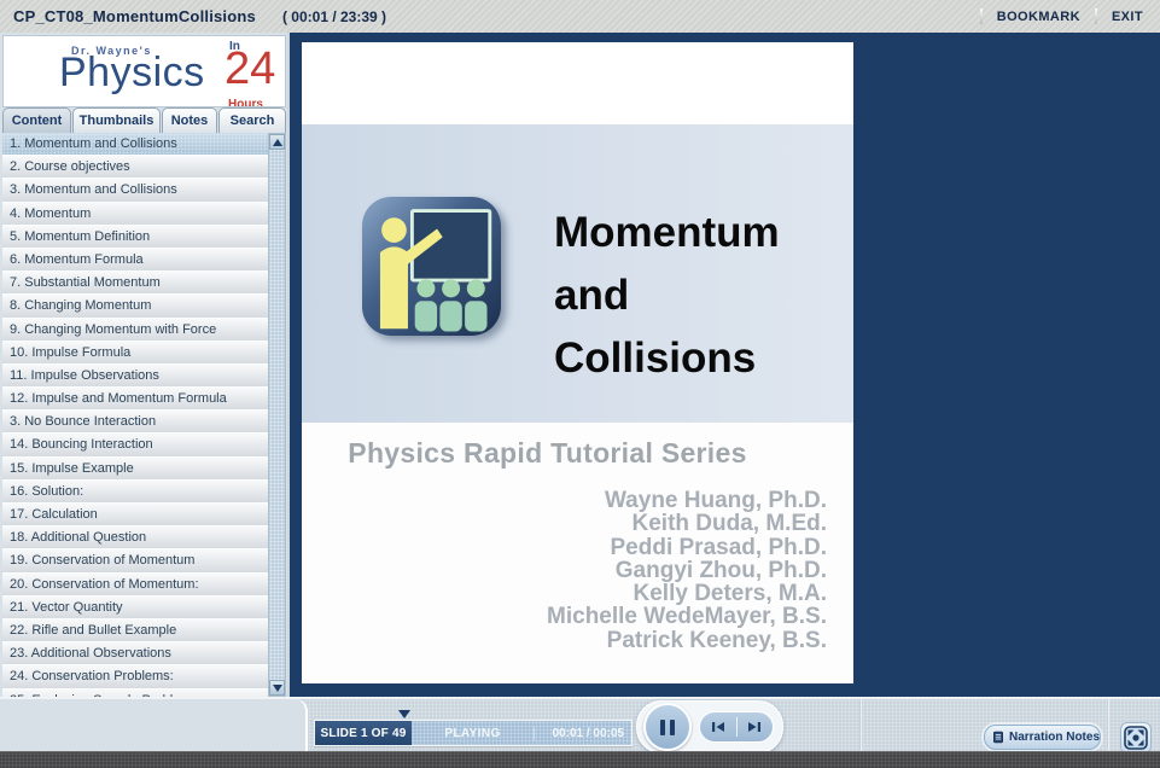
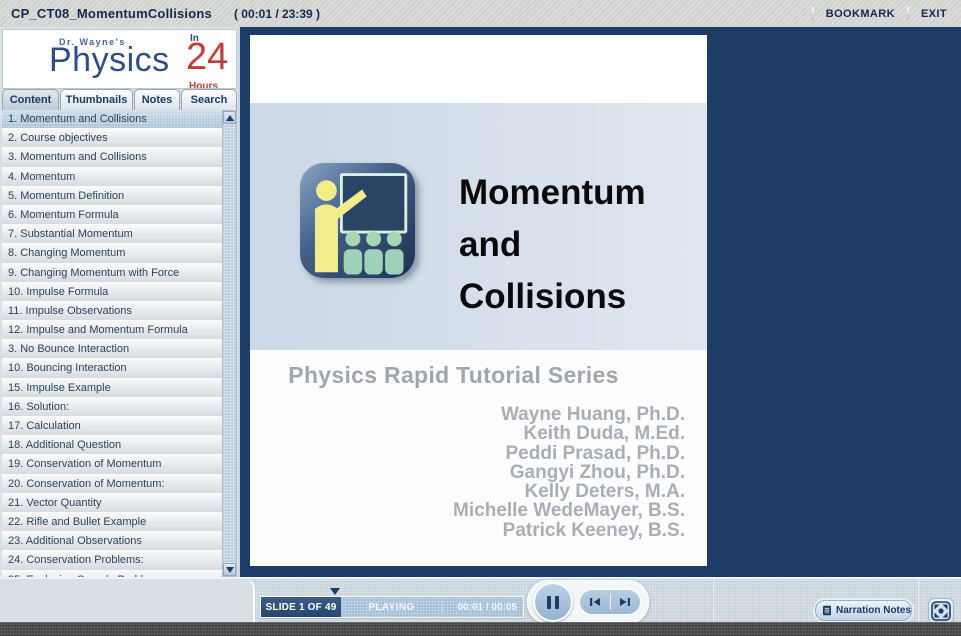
  CP_CT08_MomentumCollisions
  ( 00:01 / 23:39 )
  BOOKMARK
  EXIT
  Dr. Wayne's
  Physics
  In
  24
  Hours
  Content
  Thumbnails
  Notes
  Search
  1. Momentum and Collisions
  2. Course objectives
  3. Momentum and Collisions
  4. Momentum
  5. Momentum Definition
  6. Momentum Formula
  7. Substantial Momentum
  8. Changing Momentum
  9. Changing Momentum with Force
  10. Impulse Formula
  11. Impulse Observations
  12. Impulse and Momentum Formula
  3. No Bounce Interaction
- 14. Bouncing Interaction
+ 10. Bouncing Interaction
  15. Impulse Example
  16. Solution:
  17. Calculation
  18. Additional Question
  19. Conservation of Momentum
  20. Conservation of Momentum:
  21. Vector Quantity
  22. Rifle and Bullet Example
  23. Additional Observations
  24. Conservation Problems:
  Momentum and
  Collisions
  Physics Rapid Tutorial Series
  Wayne Huang, Ph.D.
  Keith Duda, M.Ed.
  Peddi Prasad, Ph.D.
  Gangyi Zhou, Ph.D.
  Kelly Deters, M.A.
  Michelle WedeMayer, B.S.
  Patrick Keeney, B.S.
  SLIDE 1 OF 49
  PLAYING
  00:01 / 00:05
  Narration Notes
